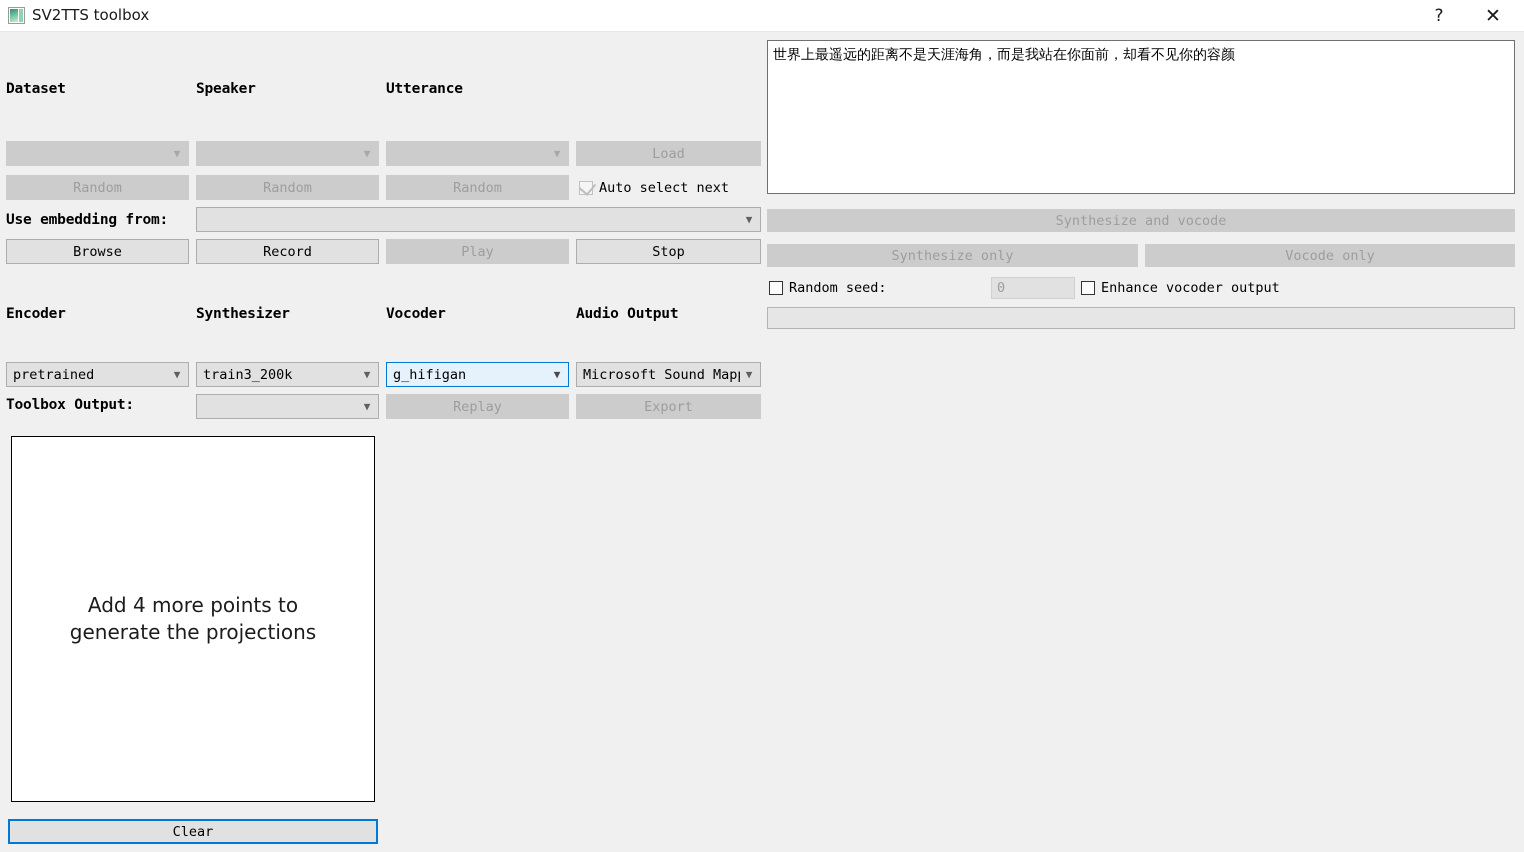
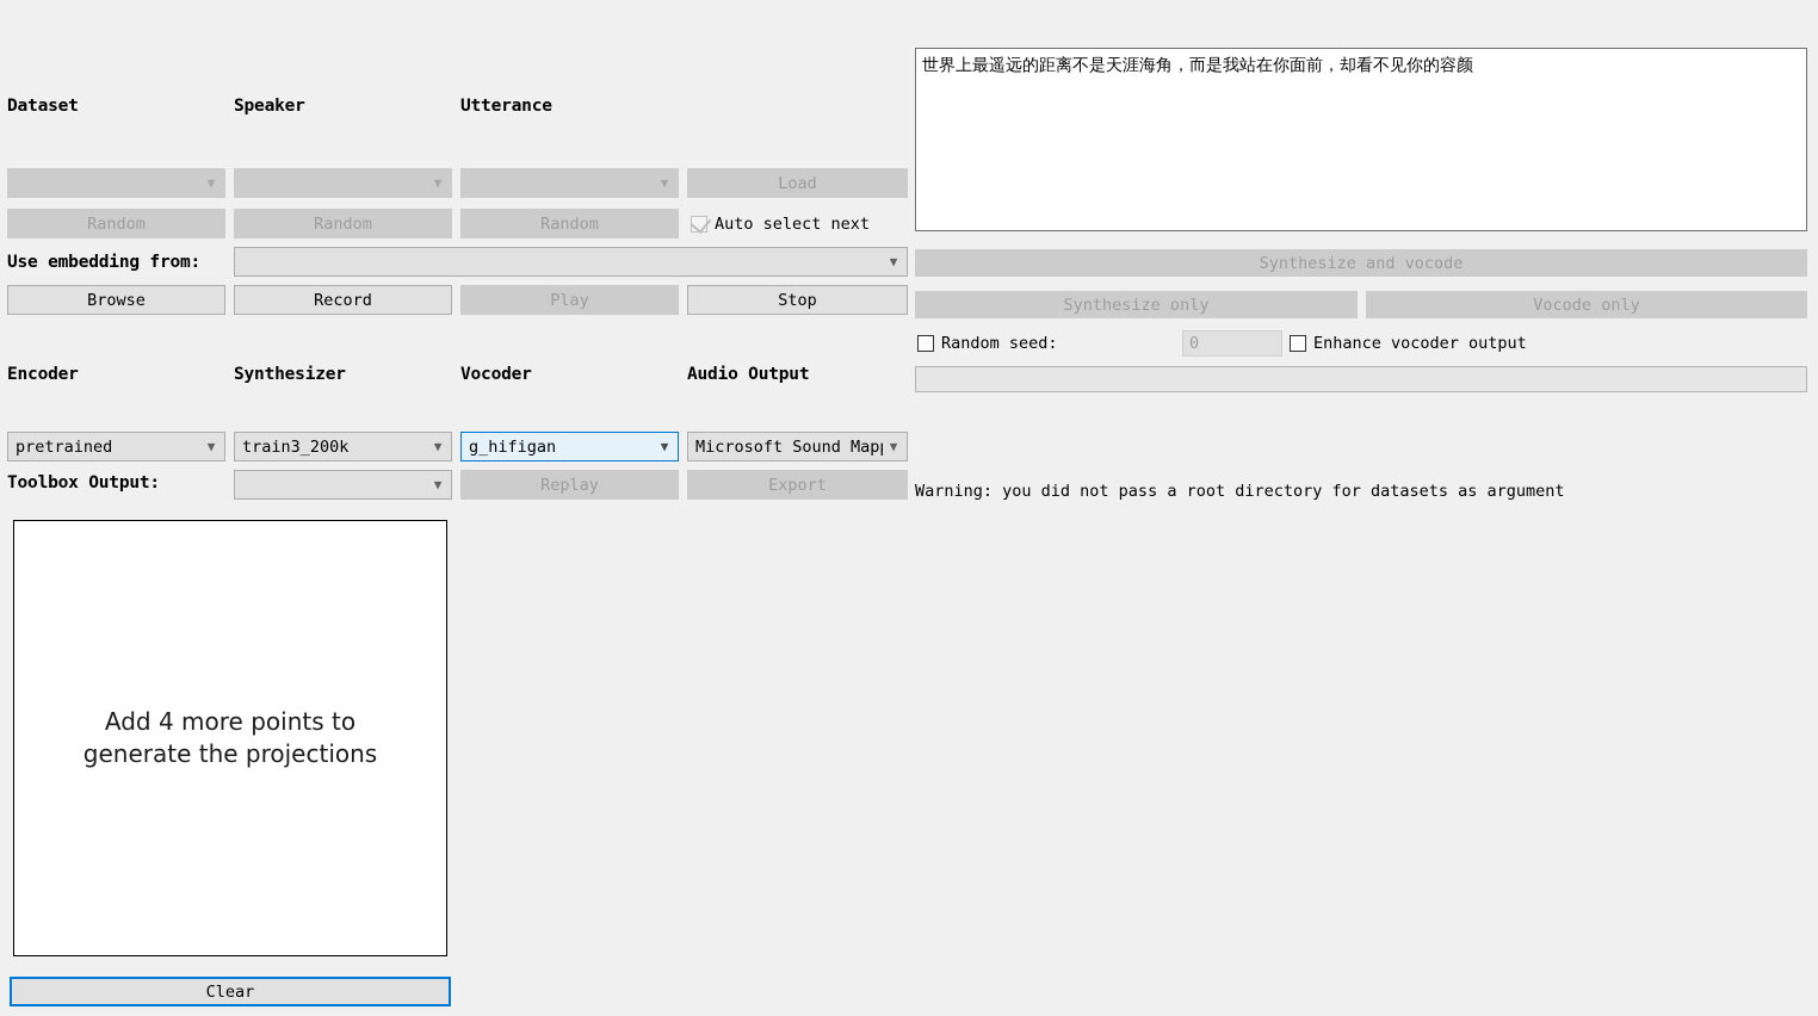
- SV2TTS toolbox
- ?
- ✕
  Dataset
  Speaker
  Utterance
  ▼
  ▼
  ▼
  Load
  Random
  Random
  Random
  Auto select next
  Use embedding from:
  ▼
  Browse
  Record
  Play
  Stop
  Encoder
  Synthesizer
  Vocoder
  Audio Output
  pretrained
  ▼
  train3_200k
  ▼
  g_hifigan
  ▼
  Microsoft Sound Map
  ▼
  Toolbox Output:
  ▼
  Replay
  Export
  Add 4 more points to
  generate the projections
  Clear
  世界上最遥远的距离不是天涯海角，而是我站在你面前，却看不见你的容颜
  Synthesize and vocode
  Synthesize only
  Vocode only
  Random seed:
  0
  Enhance vocoder output
+ Warning: you did not pass a root directory for datasets as argument
